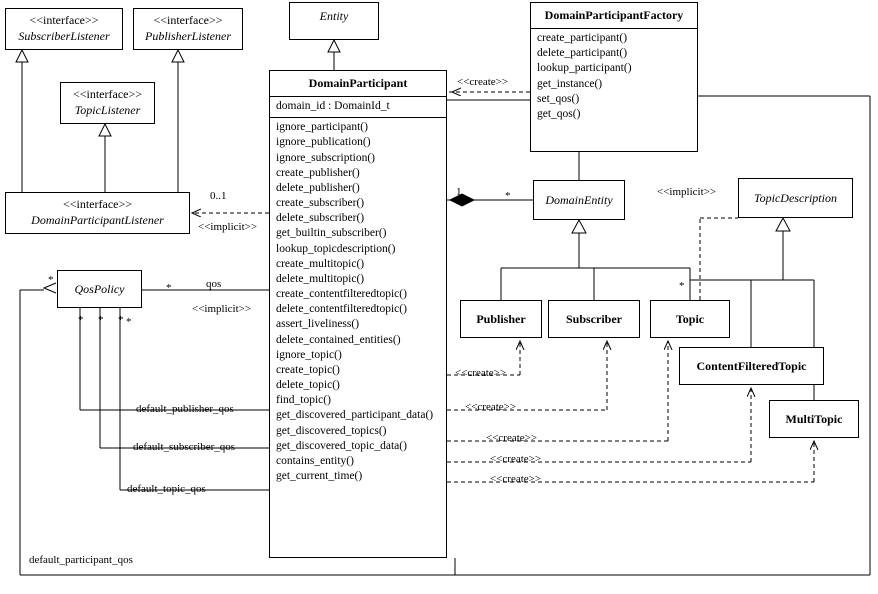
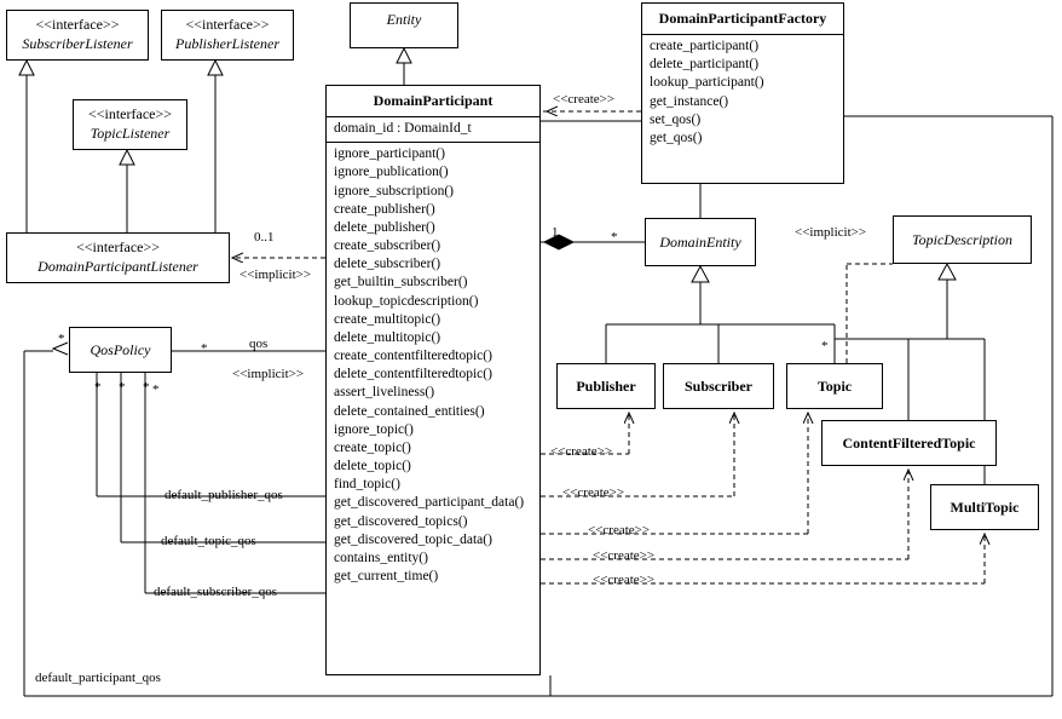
  <<interface>>
  SubscriberListener
  <<interface>>
  PublisherListener
  <<interface>>
  TopicListener
  <<interface>>
  DomainParticipantListener
  Entity
  DomainParticipantFactory
  create_participant()
  delete_participant()
  lookup_participant()
  get_instance()
  set_qos()
  get_qos()
  DomainParticipant
  domain_id : DomainId_t
  ignore_participant()
  ignore_publication()
  ignore_subscription()
  create_publisher()
  delete_publisher()
  create_subscriber()
  delete_subscriber()
  get_builtin_subscriber()
  lookup_topicdescription()
  create_multitopic()
  delete_multitopic()
  create_contentfilteredtopic()
  delete_contentfilteredtopic()
  assert_liveliness()
  delete_contained_entities()
  ignore_topic()
  create_topic()
  delete_topic()
  find_topic()
  get_discovered_participant_data()
  get_discovered_topics()
  get_discovered_topic_data()
  contains_entity()
  get_current_time()
  DomainEntity
  TopicDescription
  QosPolicy
  Publisher
  Subscriber
  Topic
  ContentFilteredTopic
  MultiTopic
  <<create>>
  0..1
  <<implicit>>
  1
  *
  <<implicit>>
  *
  qos
  *
  <<implicit>>
  *
  *
  *
  *
  *
  <<create>>
  default_publisher_qos
  <<create>>
- default_subscriber_qos
+ default_topic_qos
  <<create>>
  <<create>>
- default_topic_qos
+ default_subscriber_qos
  <<create>>
  default_participant_qos
